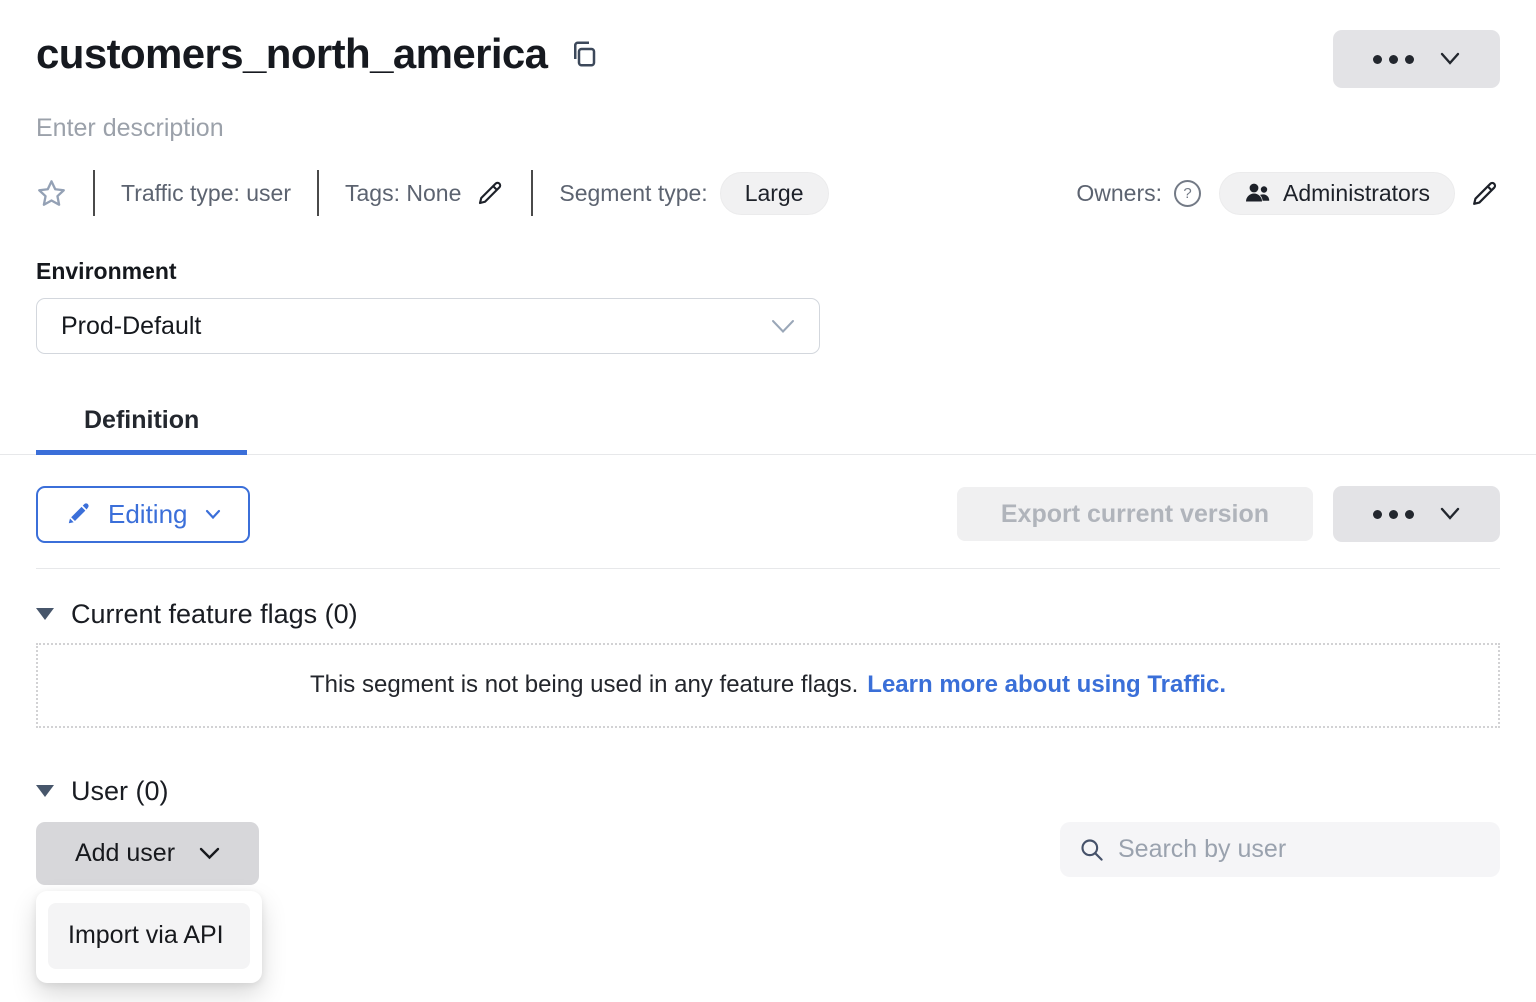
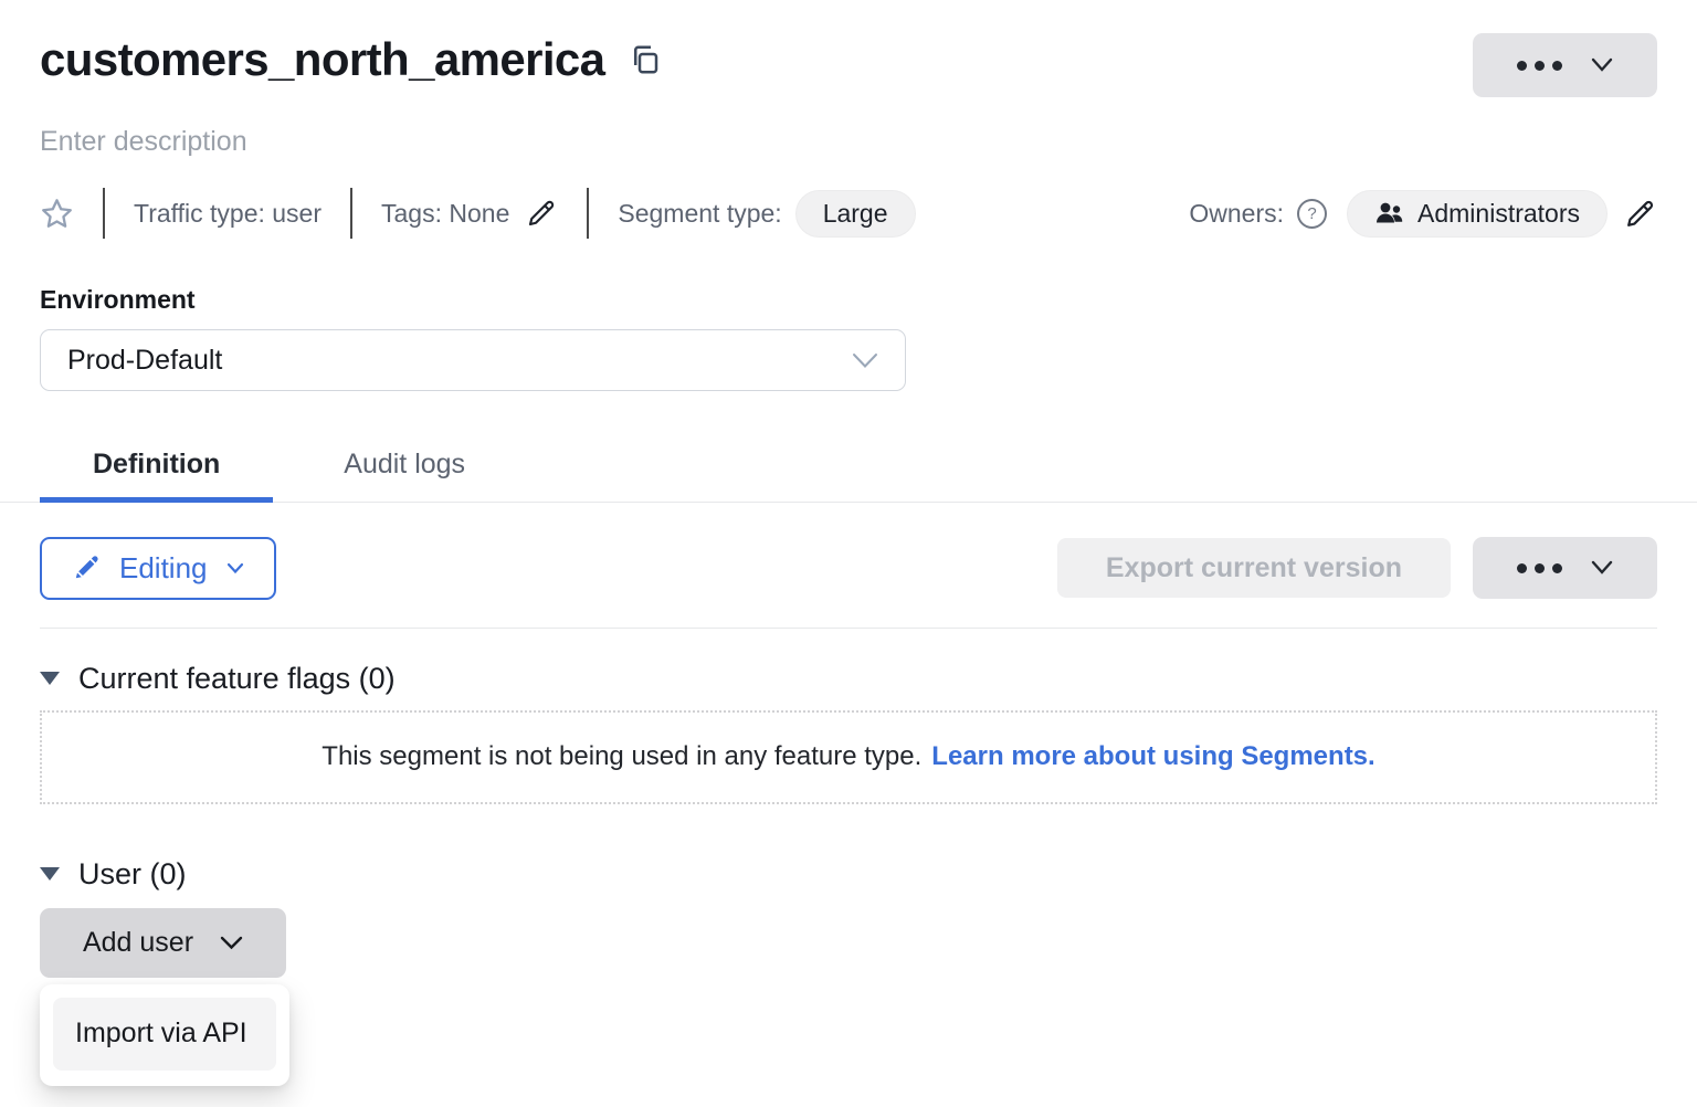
  customers_north_america
  Enter description
  Traffic type: user
  Tags: None
  Segment type:
  Large
  Owners:
  ?
  Administrators
  Environment
  Prod-Default
  Definition
+ Audit logs
  Editing
  Export current version
  Current feature flags (0)
- This segment is not being used in any feature flags.
+ This segment is not being used in any feature type.
- Learn more about using Traffic.
+ Learn more about using Segments.
  User (0)
  Add user
  Import via API
- Search by user
